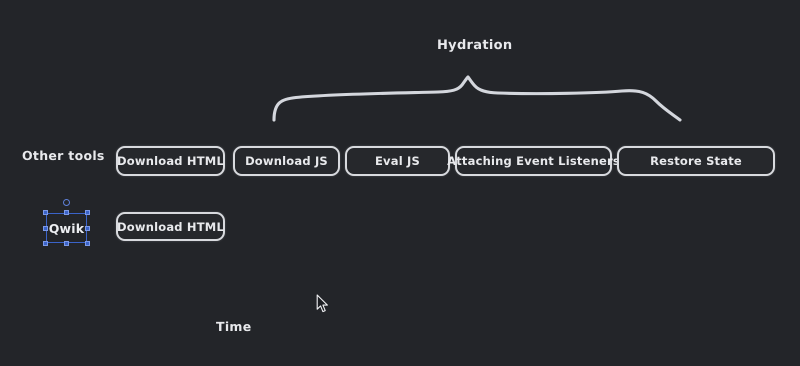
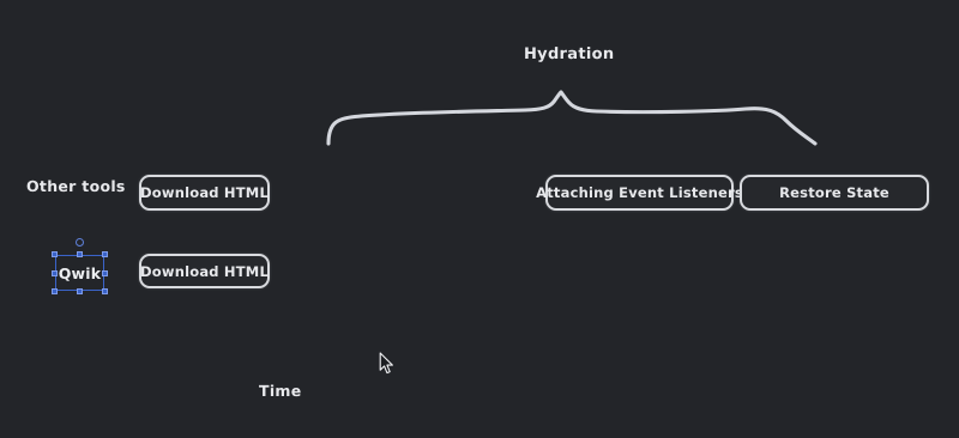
  Hydration
  Other tools
  Time
  Download HTML
- Download JS
- Eval JS
  Attaching Event Listener
  Restore State
  Download HTML
  Qwik
